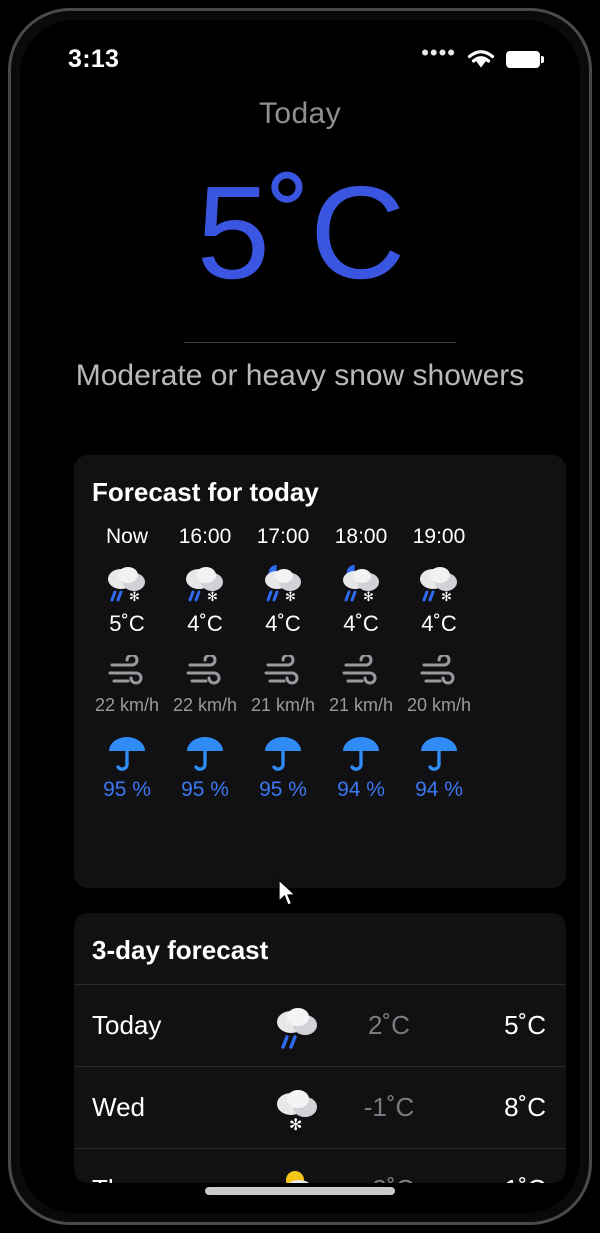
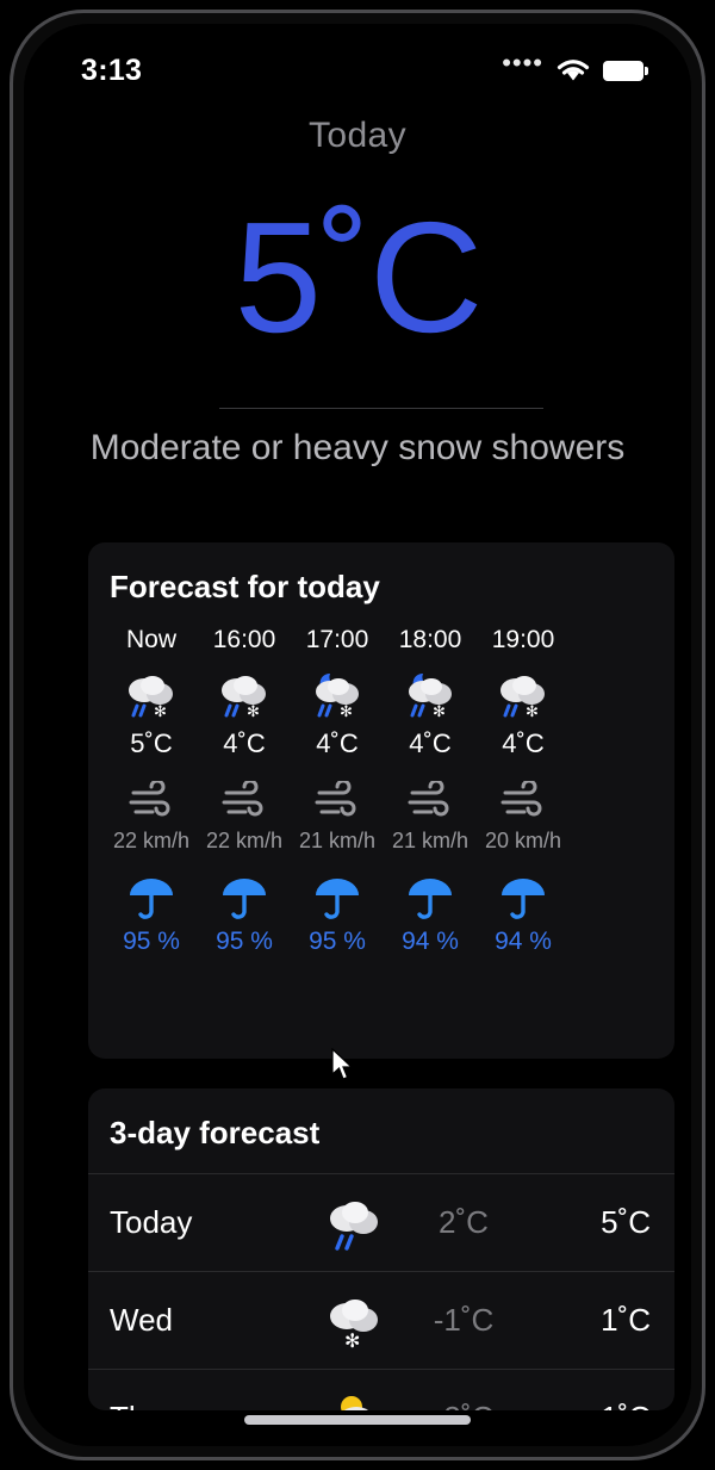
  3:13
  ••••
  Today
  5˚C
  Moderate or heavy snow showers
  Forecast for today
  Now
  ✻
  5˚C
  22 km/h
  95 %
  16:00
  ✻
  4˚C
  22 km/h
  95 %
  17:00
  ✻
  4˚C
  21 km/h
  95 %
  18:00
  ✻
  4˚C
  21 km/h
  94 %
  19:00
  ✻
  4˚C
  20 km/h
  94 %
  3-day forecast
  Today
  2˚C
  5˚C
  Wed
  ✻
  -1˚C
- 8˚C
+ 1˚C
